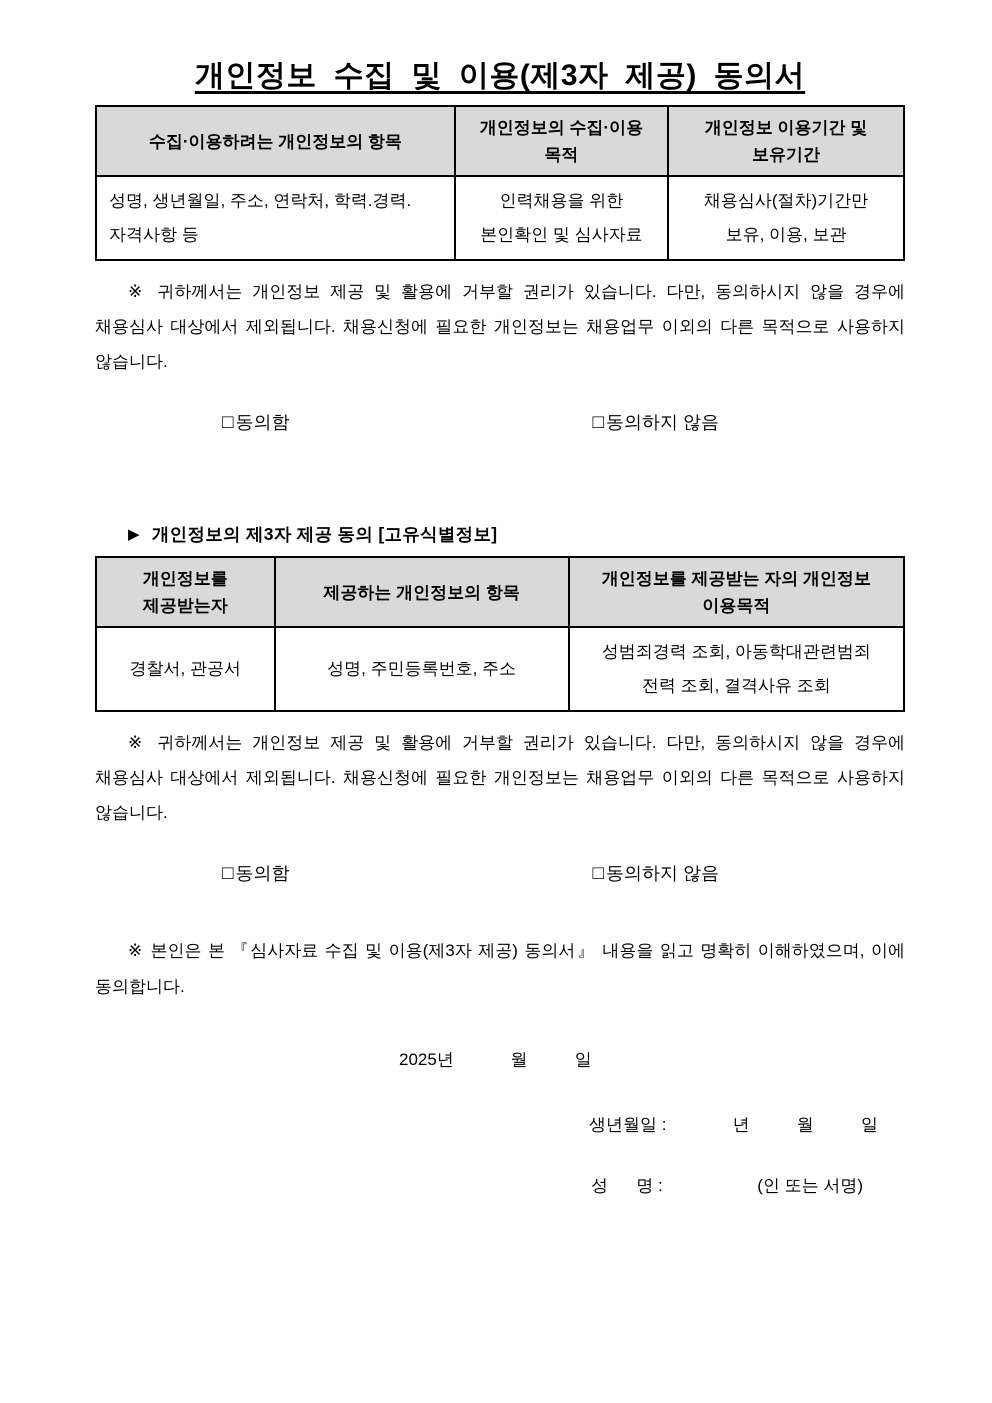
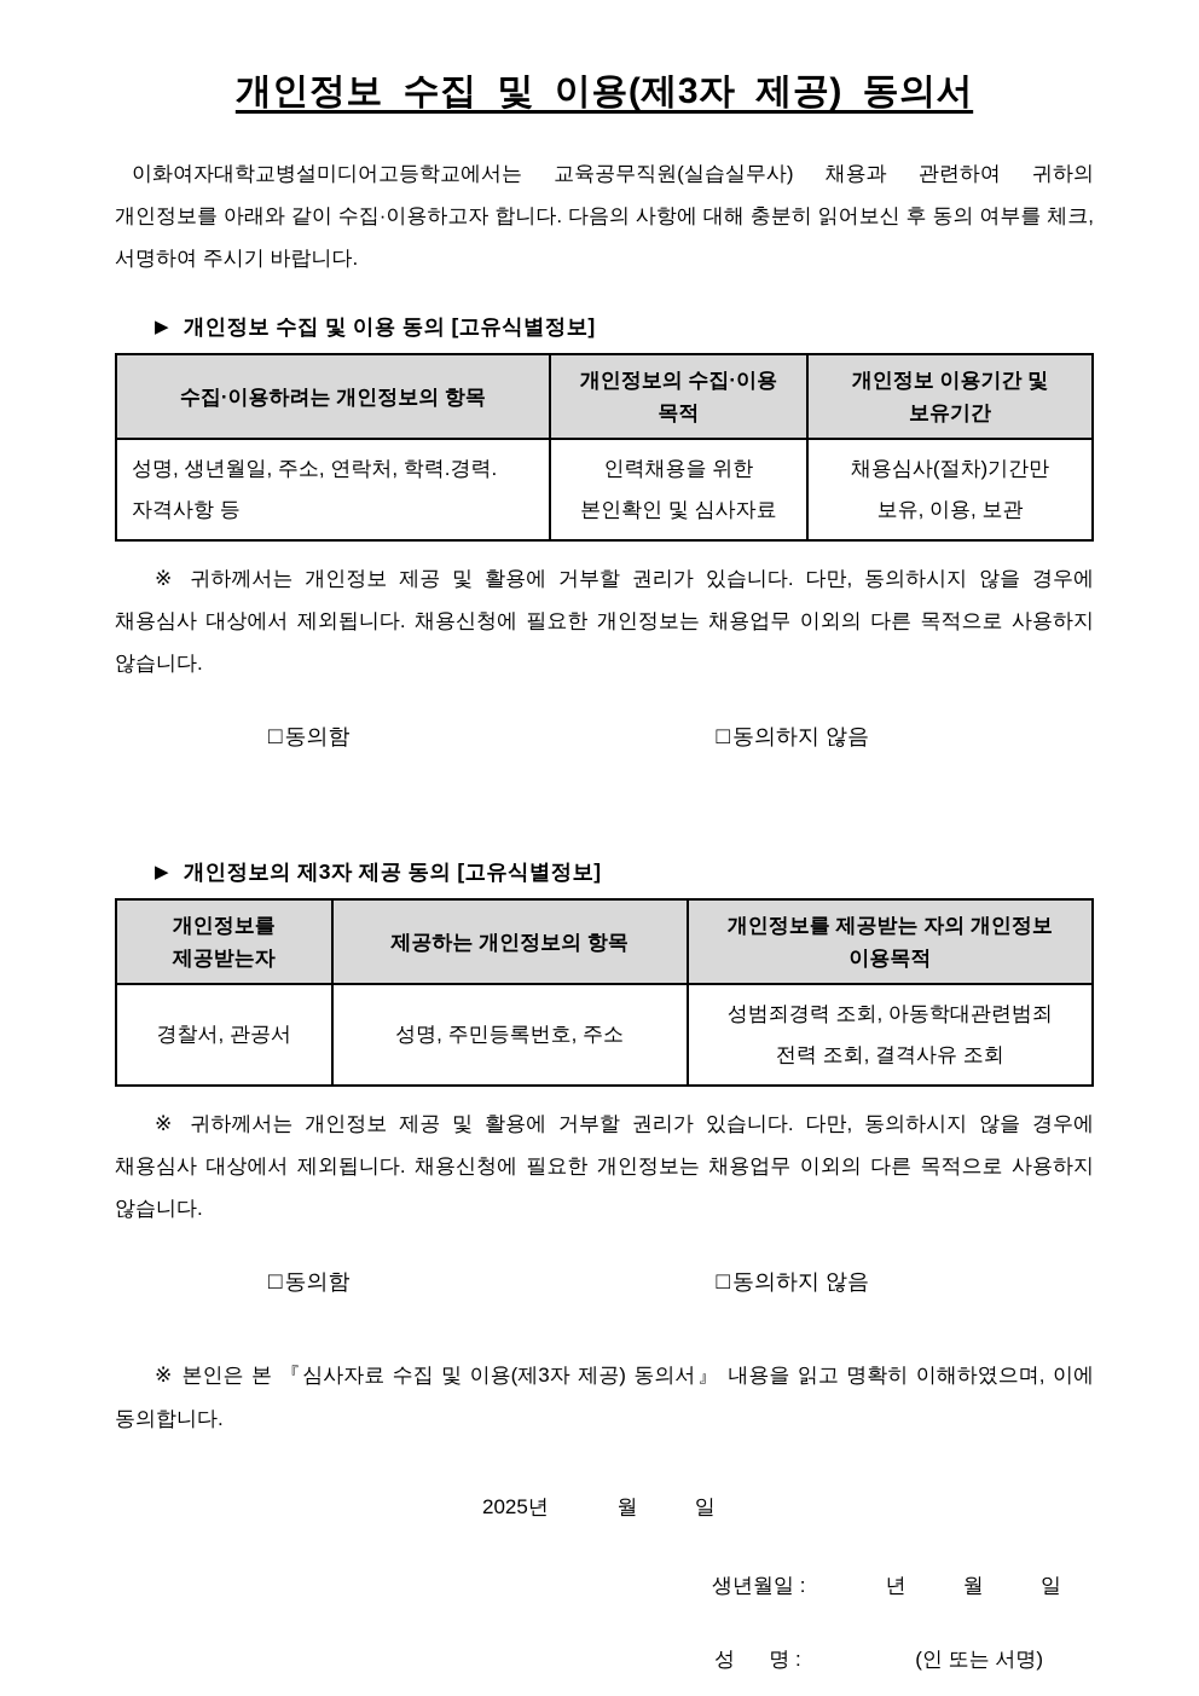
  개인정보 수집 및 이용(제3자 제공) 동의서
+ 이화여자대학교병설미디어고등학교에서는 교육공무직원(실습실무사) 채용과 관련하여 귀하의 개인정보를 아래와 같이 수집·이용하고자 합니다. 다음의 사항에 대해 충분히 읽어보신 후 동의 여부를 체크, 서명하여 주시기 바랍니다.
+ ▶ 개인정보 수집 및 이용 동의 [고유식별정보]
  수집·이용하려는 개인정보의 항목	개인정보의 수집·이용 목적	개인정보 이용기간 및 보유기간
  성명, 생년월일, 주소, 연락처, 학력.경력. 자격사항 등	인력채용을 위한 본인확인 및 심사자료	채용심사(절차)기간만 보유, 이용, 보관
  ※ 귀하께서는 개인정보 제공 및 활용에 거부할 권리가 있습니다. 다만, 동의하시지 않을 경우에 채용심사 대상에서 제외됩니다. 채용신청에 필요한 개인정보는 채용업무 이외의 다른 목적으로 사용하지 않습니다.
  □
  동의함
  □
  동의하지 않음
  ▶ 개인정보의 제3자 제공 동의 [고유식별정보]
  개인정보를 제공받는자	제공하는 개인정보의 항목	개인정보를 제공받는 자의 개인정보 이용목적
  경찰서, 관공서	성명, 주민등록번호, 주소	성범죄경력 조회, 아동학대관련범죄 전력 조회, 결격사유 조회
  ※ 귀하께서는 개인정보 제공 및 활용에 거부할 권리가 있습니다. 다만, 동의하시지 않을 경우에 채용심사 대상에서 제외됩니다. 채용신청에 필요한 개인정보는 채용업무 이외의 다른 목적으로 사용하지 않습니다.
  □
  동의함
  □
  동의하지 않음
  ※ 본인은 본 『심사자료 수집 및 이용(제3자 제공) 동의서』 내용을 읽고 명확히 이해하였으며, 이에 동의합니다.
  2025년 월 일
  생년월일 : 년 월 일
  성 명 : (인 또는 서명)
